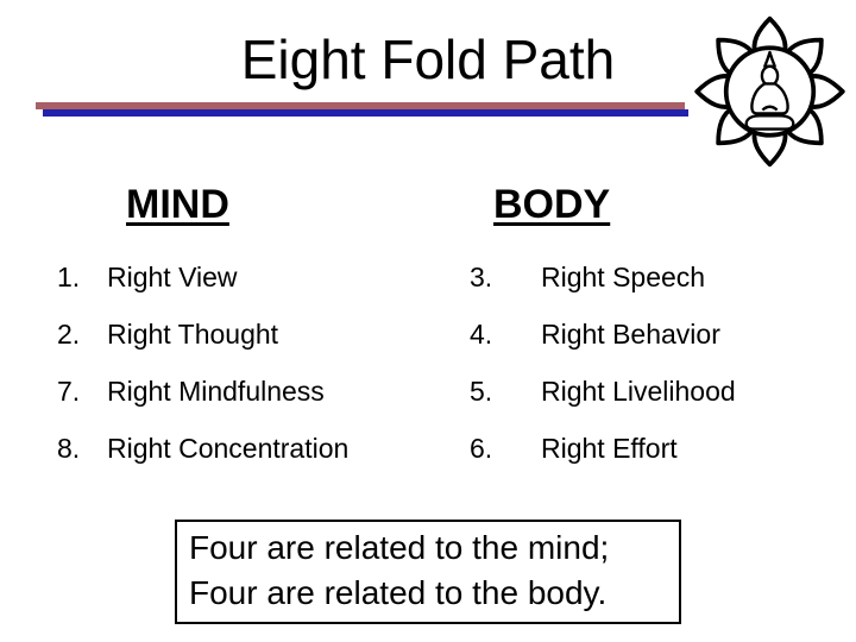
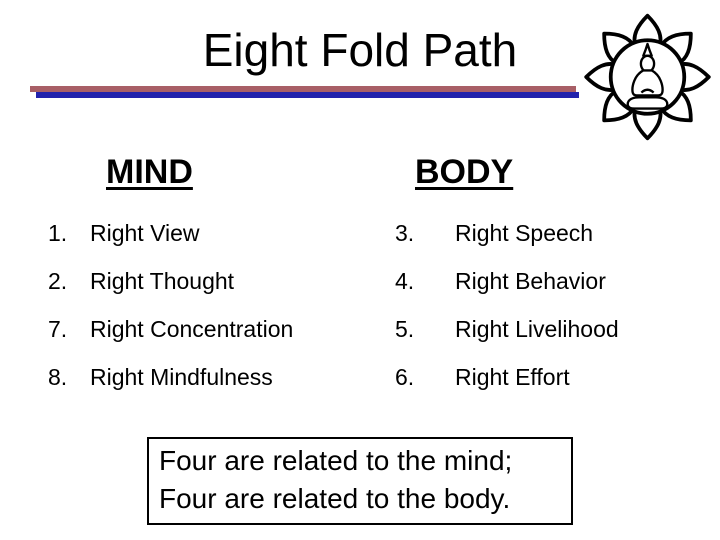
  Eight Fold Path
  MIND
  BODY
  1.
  Right View
  2.
  Right Thought
  7.
- Right Mindfulness
+ Right Concentration
  8.
- Right Concentration
+ Right Mindfulness
  3.
  Right Speech
  4.
  Right Behavior
  5.
  Right Livelihood
  6.
  Right Effort
  Four are related to the mind;
  Four are related to the body.
